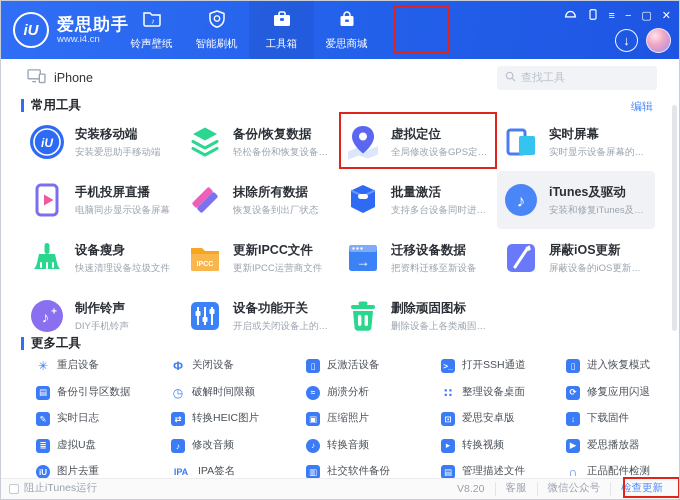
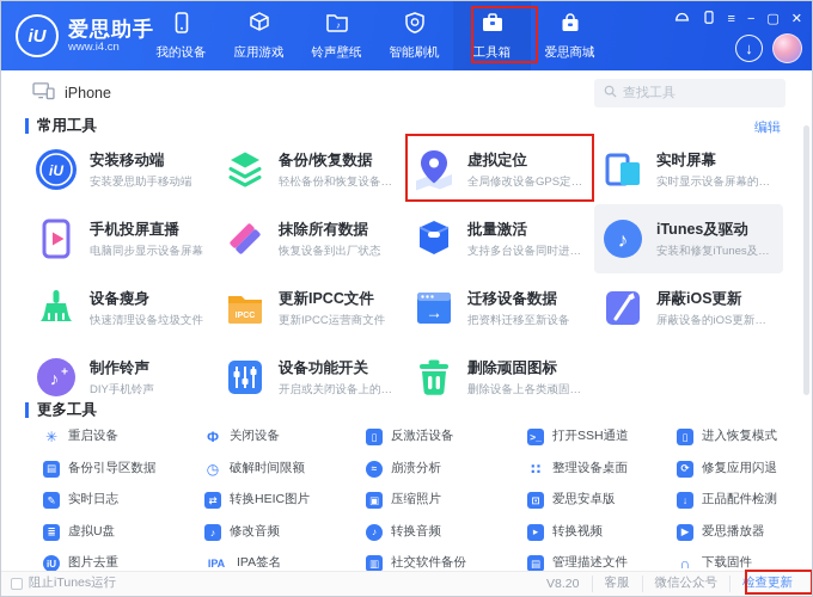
  iU
  爱思助手
  www.i4.cn
+ 我的设备
+ 应用游戏
  ♪
  铃声壁纸
  智能刷机
  工具箱
  爱思商城
  ≡
  −
  ▢
  ✕
  ↓
  iPhone
  查找工具
  常用工具
  编辑
  iU
  安装移动端
  安装爱思助手移动端
  备份/恢复数据
  轻松备份和恢复设备的资
  虚拟定位
  全局修改设备GPS定位
  实时屏幕
  实时显示设备屏幕的画面
  手机投屏直播
  电脑同步显示设备屏幕
  抹除所有数据
  恢复设备到出厂状态
  批量激活
  支持多台设备同时进行激
  ♪
  iTunes及驱动
  安装和修复iTunes及驱动
  设备瘦身
  快速清理设备垃圾文件
  更新IPCC文件
  更新IPCC运营商文件
  →
  迁移设备数据
  把资料迁移至新设备
  屏蔽iOS更新
  屏蔽设备的iOS更新提示
  ♪
  +
  制作铃声
  DIY手机铃声
  设备功能开关
  开启或关闭设备上的辅助
  删除顽固图标
  删除设备上各类顽固图标
  更多工具
  ✳
  重启设备
  Φ
  关闭设备
  ▯
  反激活设备
  >_
  打开SSH通道
  ▯
  进入恢复模式
  ▤
  备份引导区数据
  ◷
  破解时间限额
  ≈
  崩溃分析
  ∷
  整理设备桌面
  ⟳
  修复应用闪退
  ✎
  实时日志
  ⇄
  转换HEIC图片
  ▣
  压缩照片
  ⊡
  爱思安卓版
  ↓
- 下载固件
+ 正品配件检测
  ≣
  虚拟U盘
  ♪
  修改音频
  ♪
  转换音频
  ▸
  转换视频
  ▶
  爱思播放器
  iU
  图片去重
  IPA
  IPA签名
  ▥
  社交软件备份
  ▤
  管理描述文件
  ∩
- 正品配件检测
+ 下载固件
  阻止iTunes运行
  V8.20
  客服
  微信公众号
  检查更新
